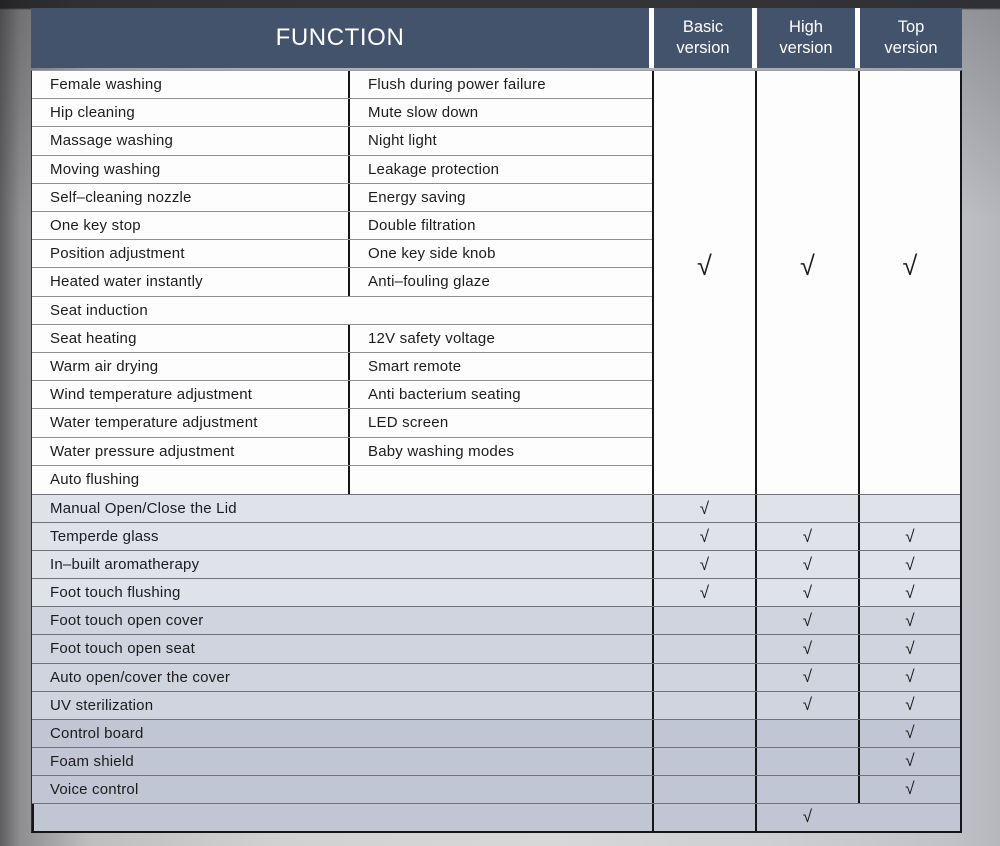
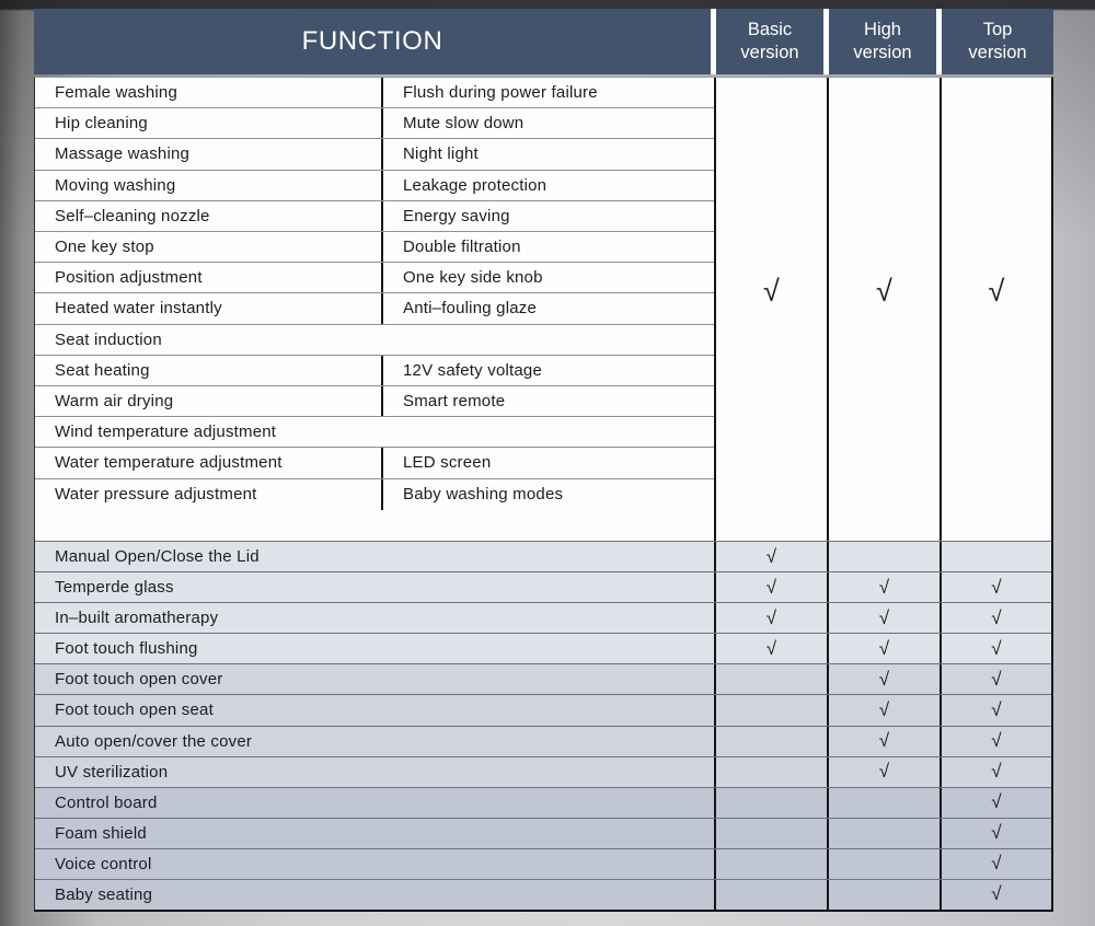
  FUNCTION
  Basic
  version
  High
  version
  Top
  version
  Female washing
  Flush during power failure
  Hip cleaning
  Mute slow down
  Massage washing
  Night light
  Moving washing
  Leakage protection
  Self–cleaning nozzle
  Energy saving
  One key stop
  Double filtration
  Position adjustment
  One key side knob
  Heated water instantly
  Anti–fouling glaze
  Seat induction
  Seat heating
  12V safety voltage
  Warm air drying
  Smart remote
  Wind temperature adjustment
- Anti bacterium seating
  Water temperature adjustment
  LED screen
  Water pressure adjustment
  Baby washing modes
- Auto flushing
  √
  √
  √
  Manual Open/Close the Lid
  √
  Temperde glass
  √
  √
  √
  In–built aromatherapy
  √
  √
  √
  Foot touch flushing
  √
  √
  √
  Foot touch open cover
  √
  √
  Foot touch open seat
  √
  √
  Auto open/cover the cover
  √
  √
  UV sterilization
  √
  √
  Control board
  √
  Foam shield
  √
  Voice control
  √
+ Baby seating
  √
